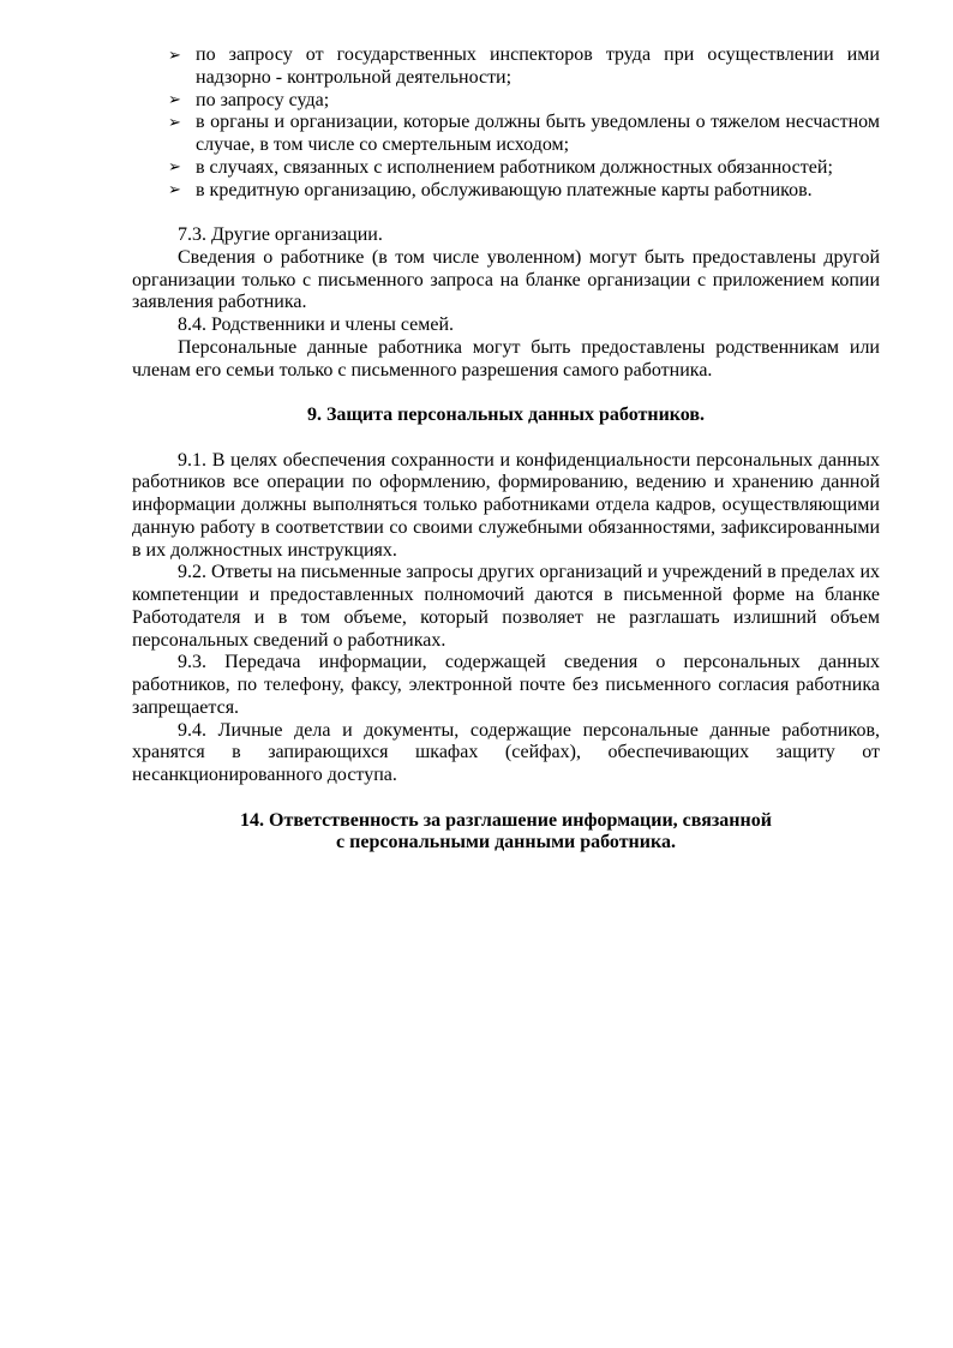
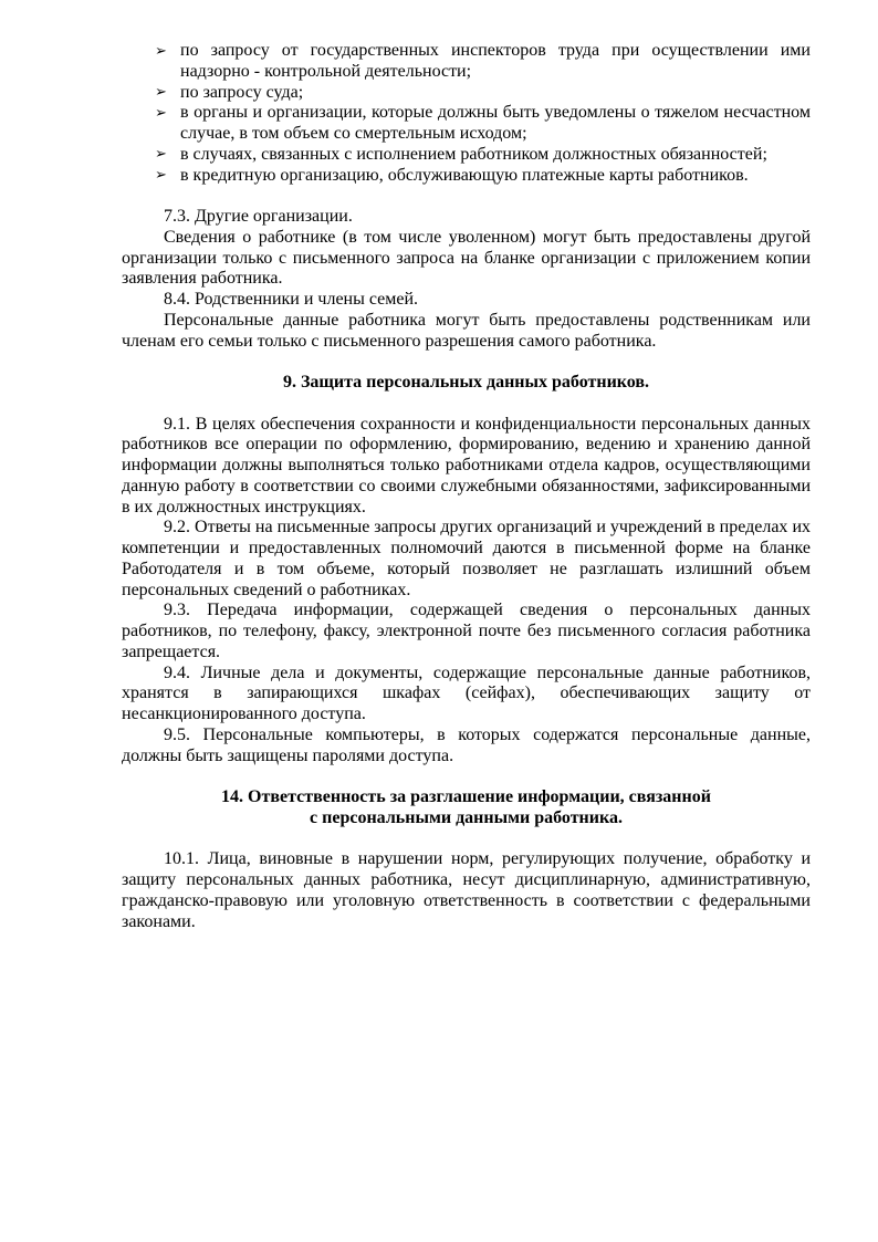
  ➢
  по запросу от государственных инспекторов труда при осуществлении ими надзорно - контрольной деятельности;
  ➢
  по запросу суда;
  ➢
- в органы и организации, которые должны быть уведомлены о тяжелом несчастном случае, в том числе со смертельным исходом;
+ в органы и организации, которые должны быть уведомлены о тяжелом несчастном случае, в том объем со смертельным исходом;
  ➢
  в случаях, связанных с исполнением работником должностных обязанностей;
  ➢
  в кредитную организацию, обслуживающую платежные карты работников.
  7.3. Другие организации.
  Сведения о работнике (в том числе уволенном) могут быть предоставлены другой организации только с письменного запроса на бланке организации с приложением копии заявления работника.
  8.4. Родственники и члены семей.
  Персональные данные работника могут быть предоставлены родственникам или членам его семьи только с письменного разрешения самого работника.
  9. Защита персональных данных работников.
  9.1. В целях обеспечения сохранности и конфиденциальности персональных данных работников все операции по оформлению, формированию, ведению и хранению данной информации должны выполняться только работниками отдела кадров, осуществляющими данную работу в соответствии со своими служебными обязанностями, зафиксированными в их должностных инструкциях.
  9.2. Ответы на письменные запросы других организаций и учреждений в пределах их компетенции и предоставленных полномочий даются в письменной форме на бланке Работодателя и в том объеме, который позволяет не разглашать излишний объем персональных сведений о работниках.
  9.3. Передача информации, содержащей сведения о персональных данных работников, по телефону, факсу, электронной почте без письменного согласия работника запрещается.
  9.4. Личные дела и документы, содержащие персональные данные работников, хранятся в запирающихся шкафах (сейфах), обеспечивающих защиту от несанкционированного доступа.
+ 9.5. Персональные компьютеры, в которых содержатся персональные данные, должны быть защищены паролями доступа.
  14. Ответственность за разглашение информации, связанной
  с персональными данными работника.
+ 10.1. Лица, виновные в нарушении норм, регулирующих получение, обработку и защиту персональных данных работника, несут дисциплинарную, административную, гражданско-правовую или уголовную ответственность в соответствии с федеральными законами.
